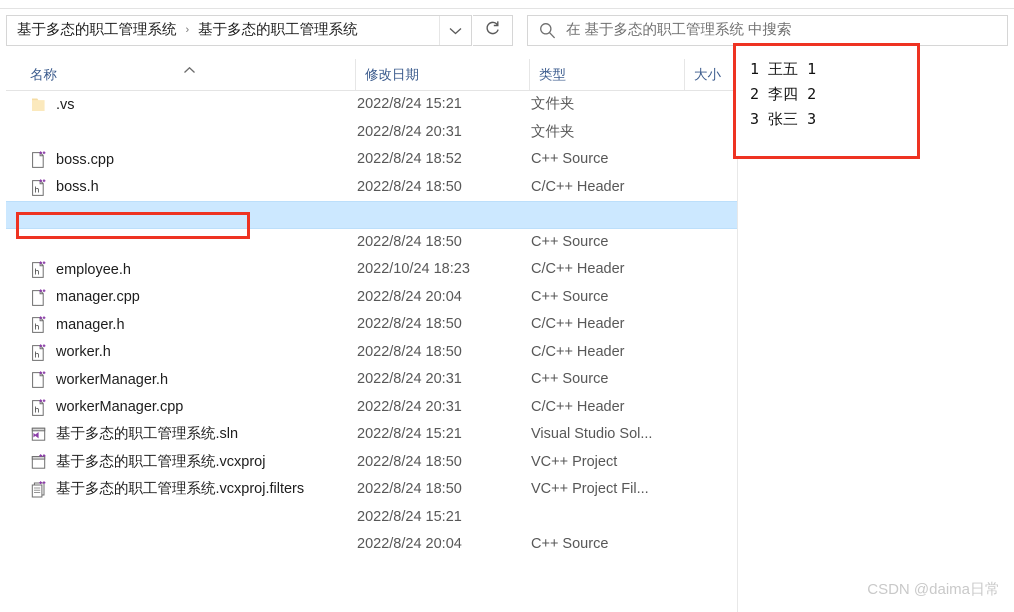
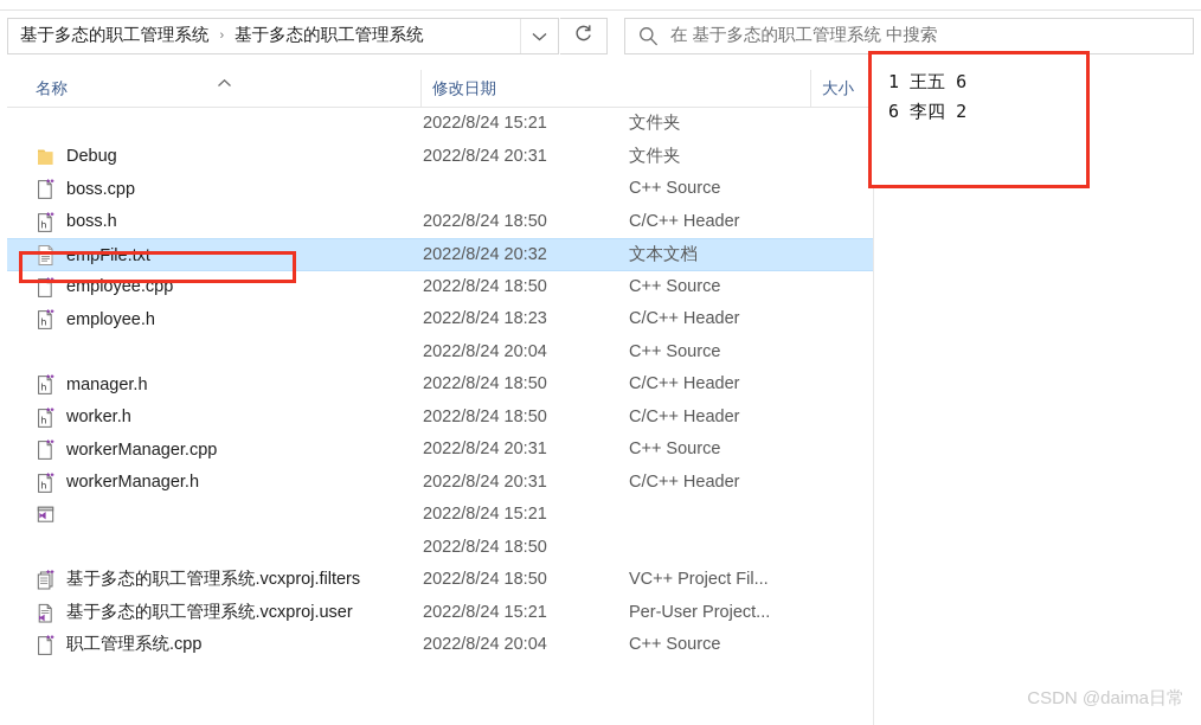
  基于多态的职工管理系统
  ›
  基于多态的职工管理系统
  在 基于多态的职工管理系统 中搜索
  名称
  修改日期
- 类型
  大小
- .vs
  2022/8/24 15:21
  文件夹
+ Debug
  2022/8/24 20:31
  文件夹
  boss.cpp
- 2022/8/24 18:52
  C++ Source
  h
  boss.h
  2022/8/24 18:50
  C/C++ Header
+ empFile.txt
+ 2022/8/24 20:32
+ 文本文档
+ employee.cpp
  2022/8/24 18:50
  C++ Source
  h
  employee.h
- 2022/10/24 18:23
+ 2022/8/24 18:23
  C/C++ Header
- manager.cpp
  2022/8/24 20:04
  C++ Source
  h
  manager.h
  2022/8/24 18:50
  C/C++ Header
  h
  worker.h
  2022/8/24 18:50
  C/C++ Header
- workerManager.h
+ workerManager.cpp
  2022/8/24 20:31
  C++ Source
  h
- workerManager.cpp
+ workerManager.h
  2022/8/24 20:31
  C/C++ Header
- 基于多态的职工管理系统.sln
  2022/8/24 15:21
- Visual Studio Sol...
- 基于多态的职工管理系统.vcxproj
  2022/8/24 18:50
- VC++ Project
  基于多态的职工管理系统.vcxproj.filters
  2022/8/24 18:50
  VC++ Project Fil...
+ 基于多态的职工管理系统.vcxproj.user
  2022/8/24 15:21
+ Per-User Project...
+ 职工管理系统.cpp
  2022/8/24 20:04
  C++ Source
- 1 王五 1
+ 1 王五 6
- 2 李四 2
+ 6 李四 2
- 3 张三 3
  CSDN @daima日常
